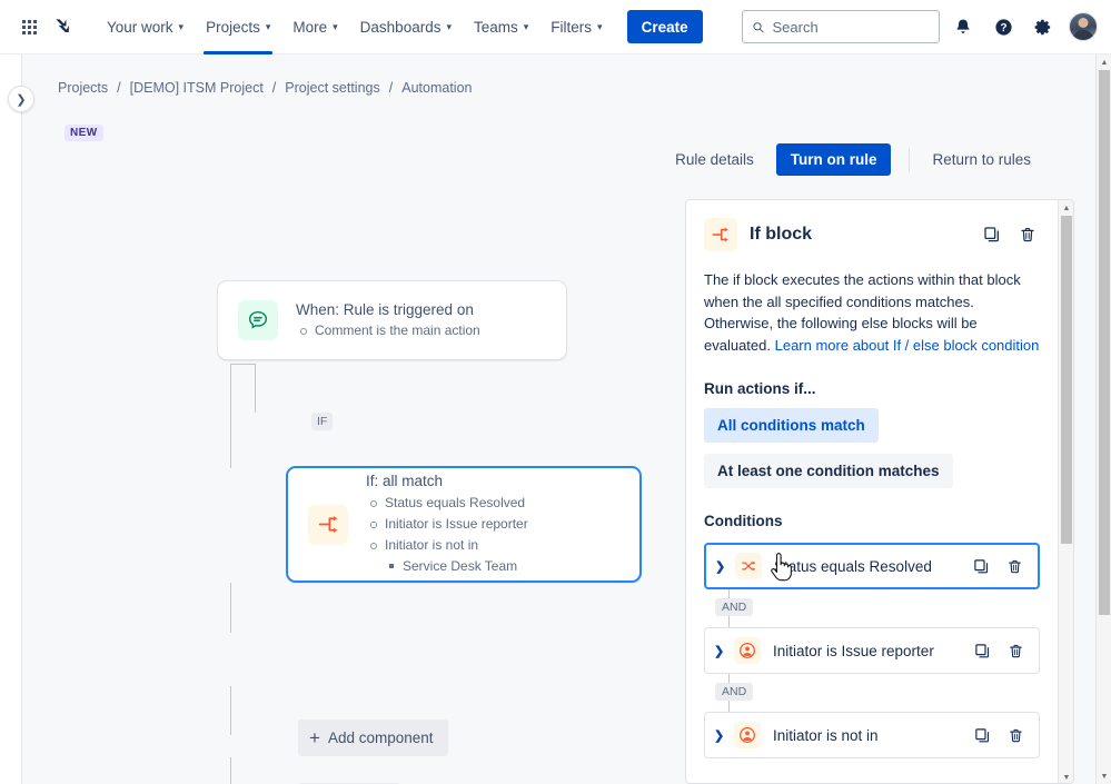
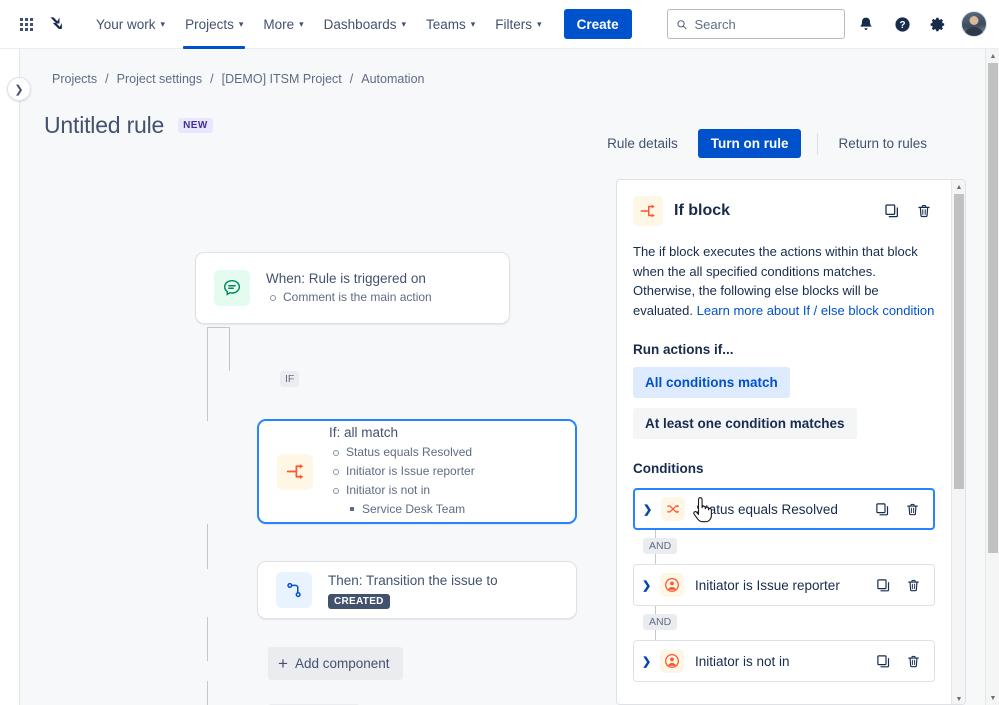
  Your work
  ▾
  Projects
  ▾
  More
  ▾
  Dashboards
  ▾
  Teams
  ▾
  Filters
  ▾
  Create
  Search
  ?
  ❯
  Projects
  /
- [DEMO] ITSM Project
+ Project settings
  /
- Project settings
+ [DEMO] ITSM Project
  /
  Automation
+ Untitled rule
  NEW
  Rule details
  Turn on rule
  Return to rules
  IF
  When: Rule is triggered on
  Comment is the main action
  If: all match
  Status equals Resolved
  Initiator is Issue reporter
  Initiator is not in
  Service Desk Team
+ Then: Transition the issue to
+ CREATED
  +
  Add component
  If block
  The if block executes the actions within that block when the all specified conditions matches. Otherwise, the following else blocks will be evaluated. Learn more about If / else block condition
  Run actions if...
  All conditions match
  At least one condition matches
  Conditions
  ❯
  atus equals Resolved
  AND
  ❯
  Initiator is Issue reporter
  AND
  ❯
  Initiator is not in
